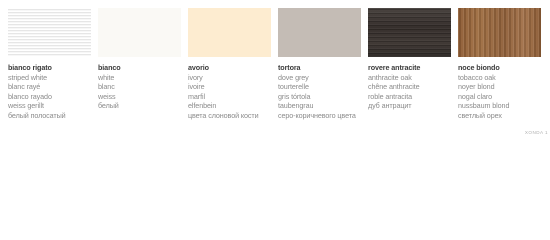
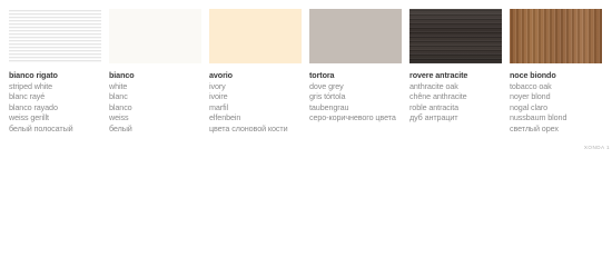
  bianco rigato
  striped white
  blanc rayé
  blanco rayado
  weiss gerillt
  белый полосатый
  bianco
  white
  blanc
+ blanco
  weiss
  белый
  avorio
  ivory
  ivoire
  marfil
  elfenbein
  цвета слоновой кости
  tortora
  dove grey
- tourterelle
  gris tórtola
  taubengrau
  серо-коричневого цвета
  rovere antracite
  anthracite oak
  chêne anthracite
  roble antracita
  дуб антрацит
  noce biondo
  tobacco oak
  noyer blond
  nogal claro
  nussbaum blond
  светлый орех
